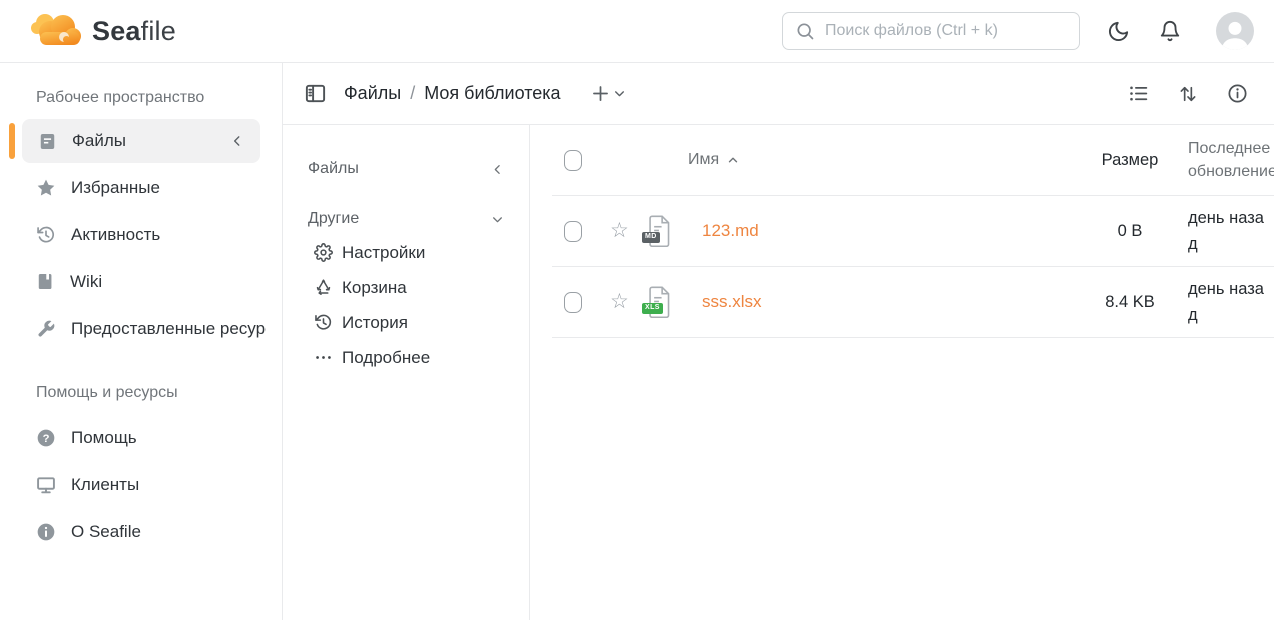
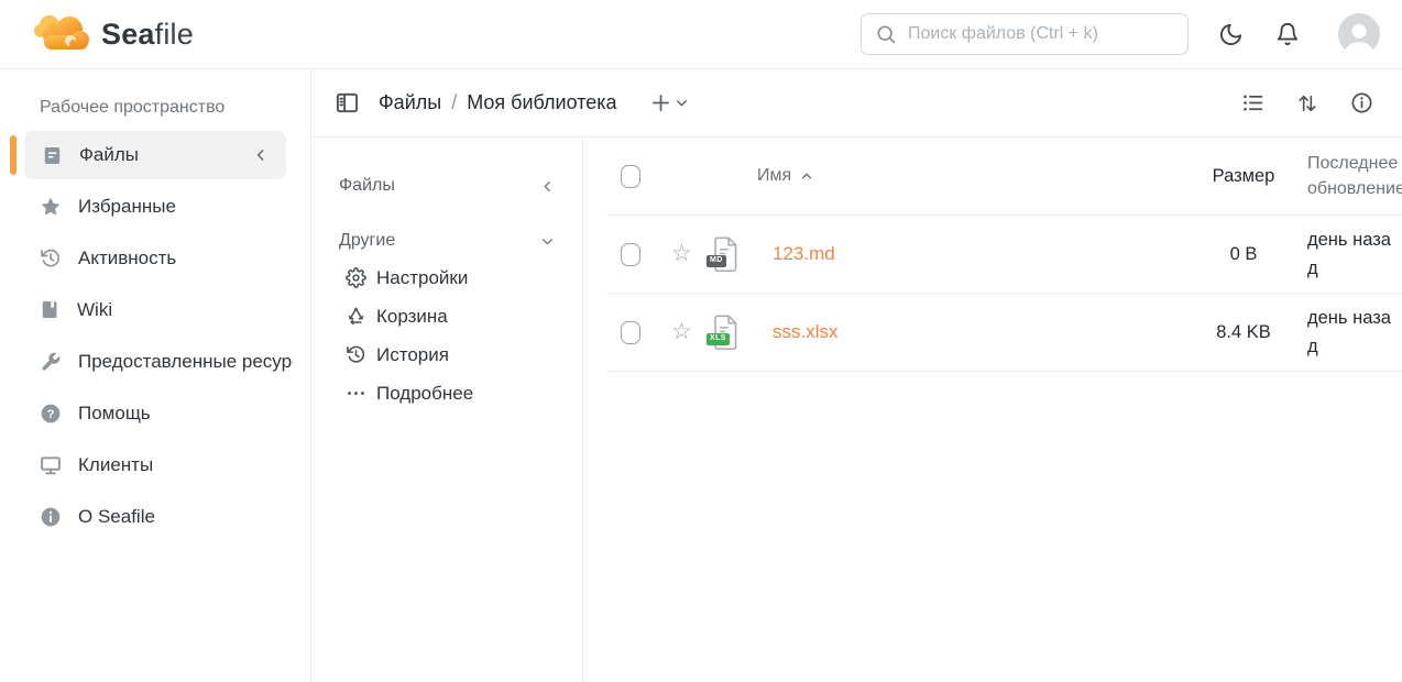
  Seafile
  Поиск файлов (Ctrl + k)
  Рабочее пространство
  Файлы
  Избранные
  Активность
  Wiki
  Предоставленные ресур
- Помощь и ресурсы
  ?
  Помощь
  Клиенты
  О Seafile
  Файлы
  /
  Моя библиотека
  Файлы
  Другие
  Настройки
  Корзина
  История
  Подробнее
  Имя
  Размер
  Последнее обновление
  ☆
  123.md
  0 B
  день назад
  ☆
  sss.xlsx
  8.4 KB
  день назад
